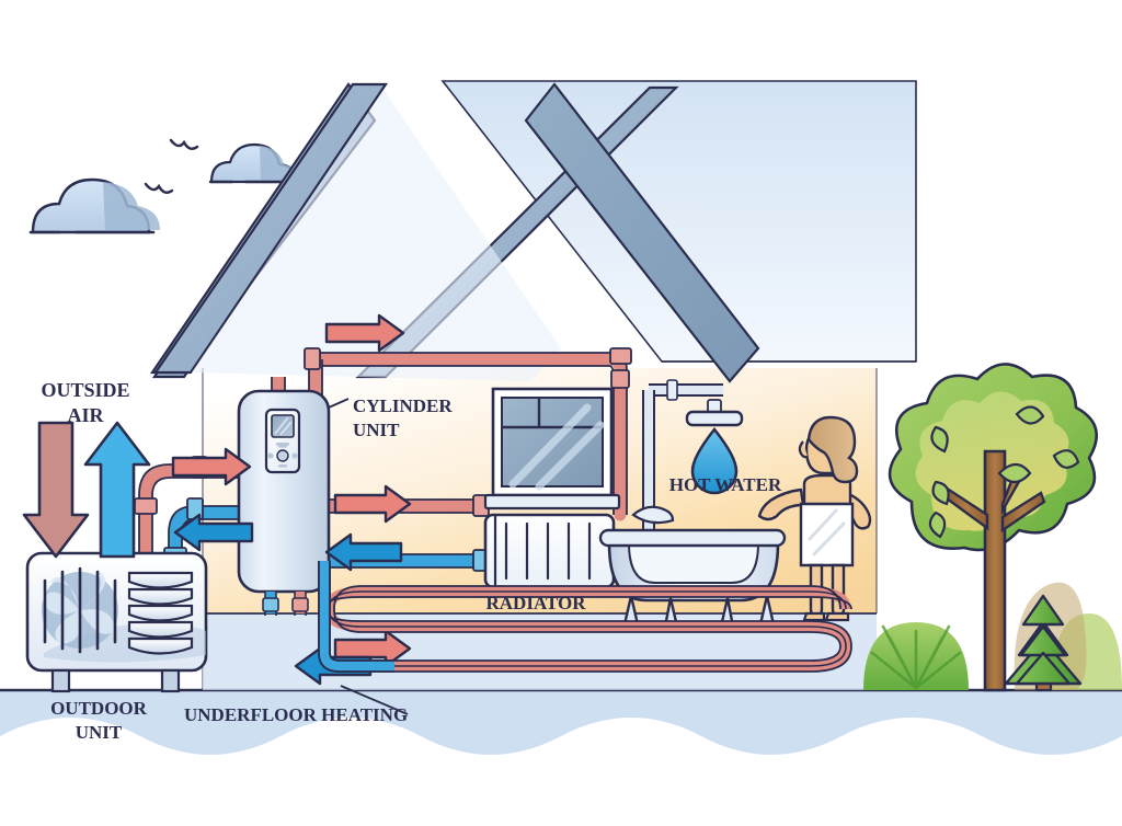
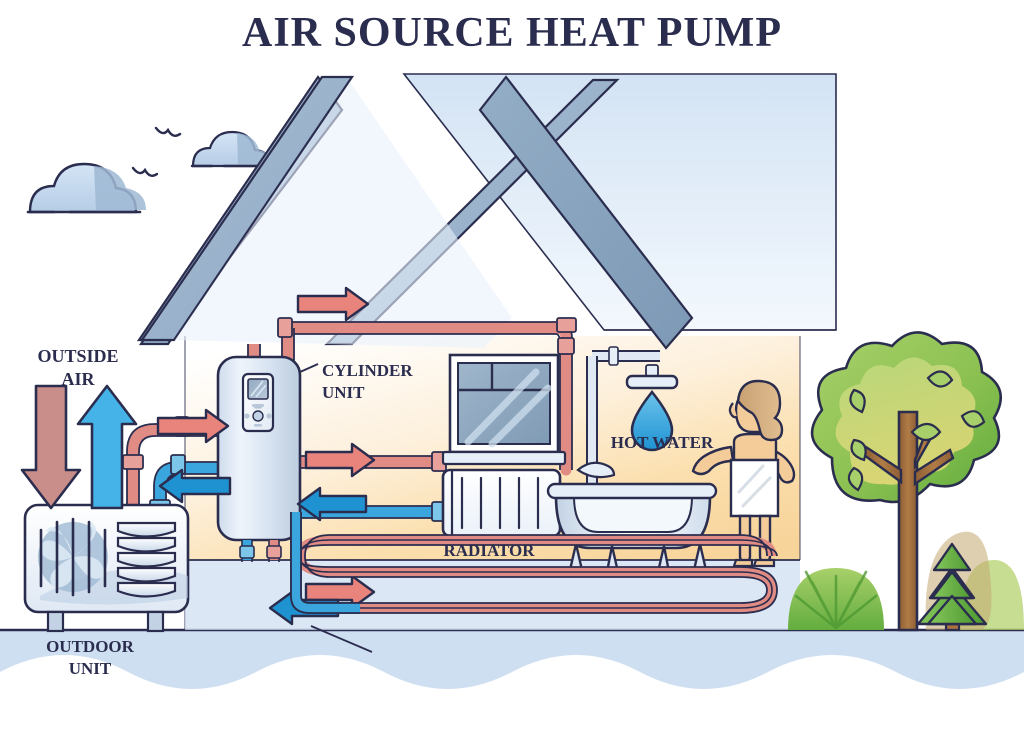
+ AIR SOURCE HEAT PUMP
  OUTSIDE
  AIR
  CYLINDER
  UNIT
  RADIATOR
  HOT WATER
- UNDERFLOOR HEATING
  OUTDOOR
  UNIT
